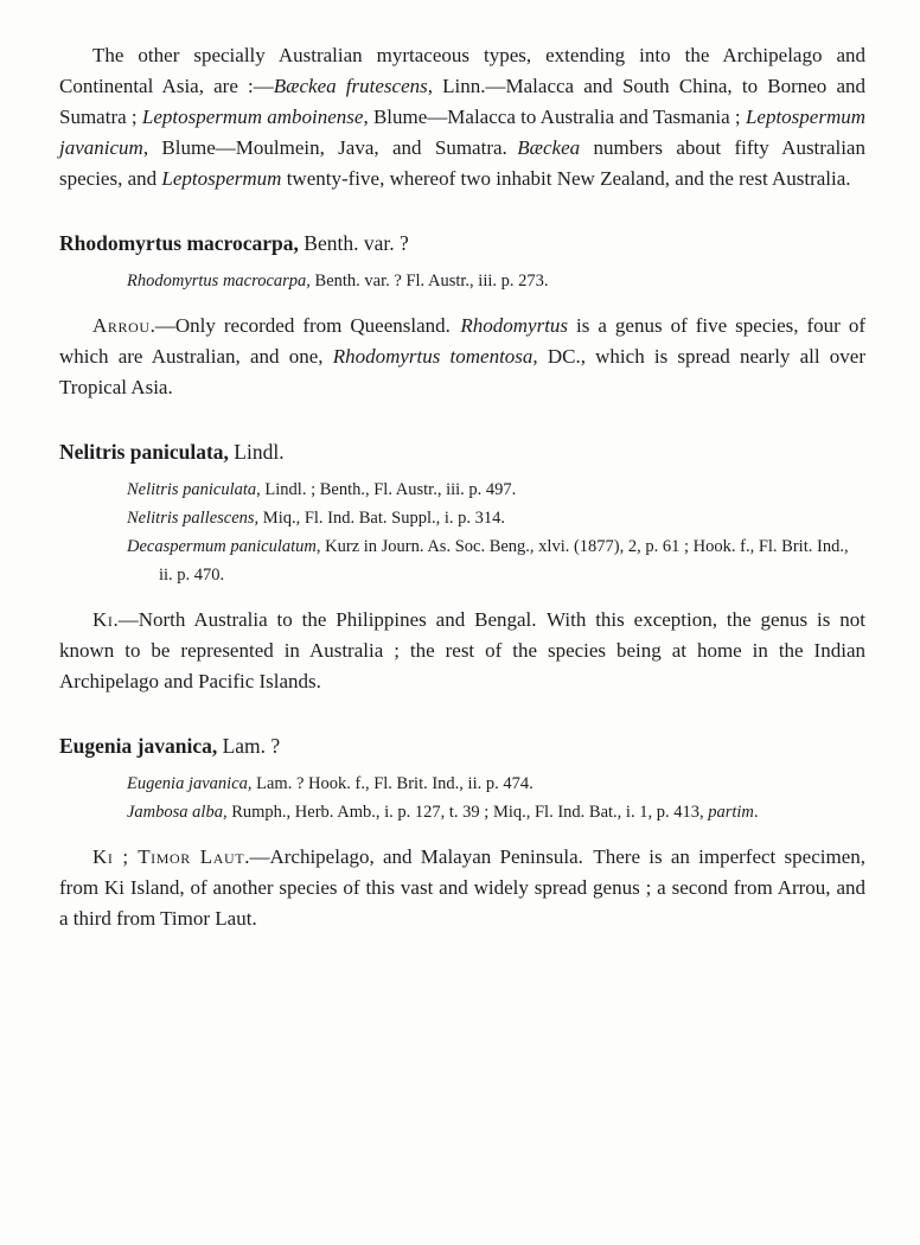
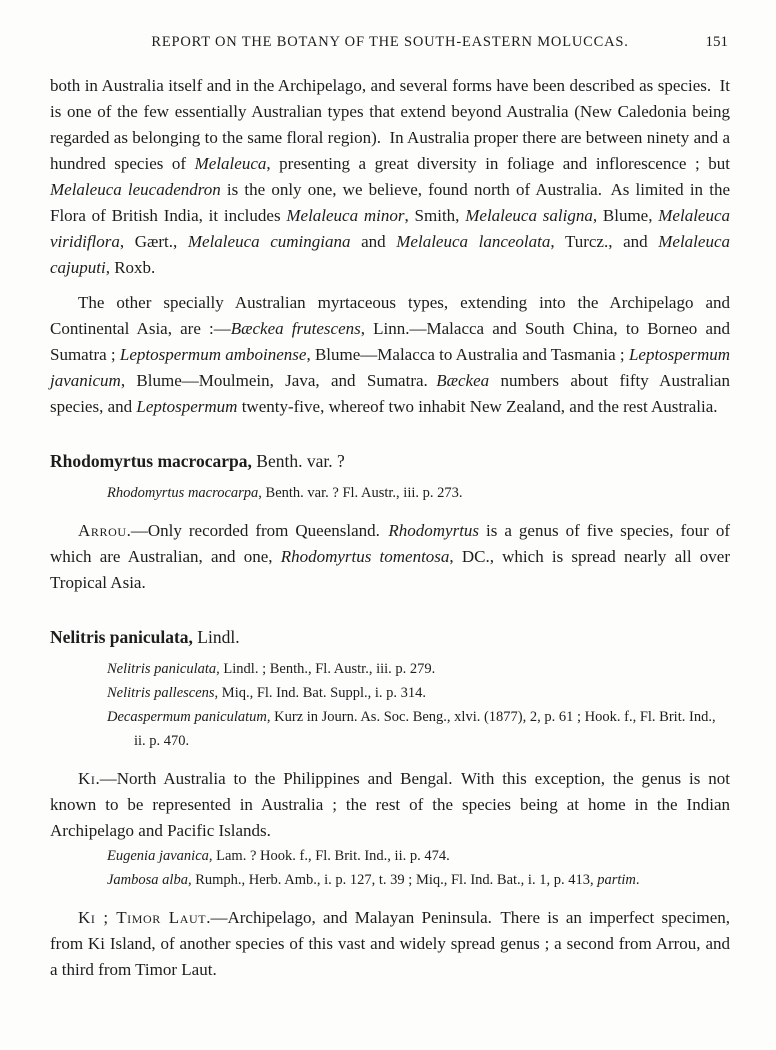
+ REPORT ON THE BOTANY OF THE SOUTH-EASTERN MOLUCCAS.
+ 151
+ both in Australia itself and in the Archipelago, and several forms have been described as species. It is one of the few essentially Australian types that extend beyond Australia (New Caledonia being regarded as belonging to the same floral region). In Australia proper there are between ninety and a hundred species of Melaleuca, presenting a great diversity in foliage and inflorescence ; but Melaleuca leucadendron is the only one, we believe, found north of Australia. As limited in the Flora of British India, it includes Melaleuca minor, Smith, Melaleuca saligna, Blume, Melaleuca viridiflora, Gært., Melaleuca cumingiana and Melaleuca lanceolata, Turcz., and Melaleuca cajuputi, Roxb.
  The other specially Australian myrtaceous types, extending into the Archipelago and Continental Asia, are :—Bæckea frutescens, Linn.—Malacca and South China, to Borneo and Sumatra ; Leptospermum amboinense, Blume—Malacca to Australia and Tasmania ; Leptospermum javanicum, Blume—Moulmein, Java, and Sumatra. Bæckea numbers about fifty Australian species, and Leptospermum twenty-five, whereof two inhabit New Zealand, and the rest Australia.
  Rhodomyrtus macrocarpa, Benth. var. ?
  Rhodomyrtus macrocarpa, Benth. var. ? Fl. Austr., iii. p. 273.
  Arrou.—Only recorded from Queensland. Rhodomyrtus is a genus of five species, four of which are Australian, and one, Rhodomyrtus tomentosa, DC., which is spread nearly all over Tropical Asia.
  Nelitris paniculata, Lindl.
- Nelitris paniculata, Lindl. ; Benth., Fl. Austr., iii. p. 497.
+ Nelitris paniculata, Lindl. ; Benth., Fl. Austr., iii. p. 279.
  Nelitris pallescens, Miq., Fl. Ind. Bat. Suppl., i. p. 314.
  Decaspermum paniculatum, Kurz in Journ. As. Soc. Beng., xlvi. (1877), 2, p. 61 ; Hook. f., Fl. Brit. Ind., ii. p. 470.
  Ki.—North Australia to the Philippines and Bengal. With this exception, the genus is not known to be represented in Australia ; the rest of the species being at home in the Indian Archipelago and Pacific Islands.
- Eugenia javanica, Lam. ?
  Eugenia javanica, Lam. ? Hook. f., Fl. Brit. Ind., ii. p. 474.
  Jambosa alba, Rumph., Herb. Amb., i. p. 127, t. 39 ; Miq., Fl. Ind. Bat., i. 1, p. 413, partim.
  Ki ; Timor Laut.—Archipelago, and Malayan Peninsula. There is an imperfect specimen, from Ki Island, of another species of this vast and widely spread genus ; a second from Arrou, and a third from Timor Laut.
